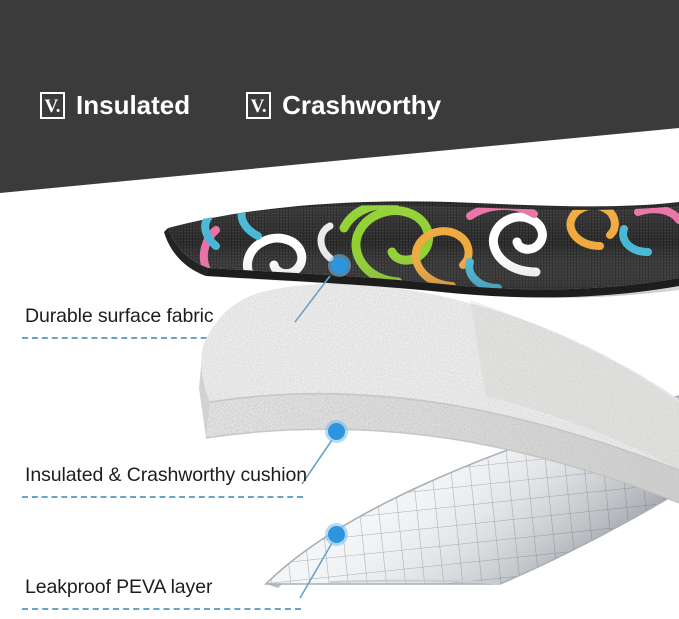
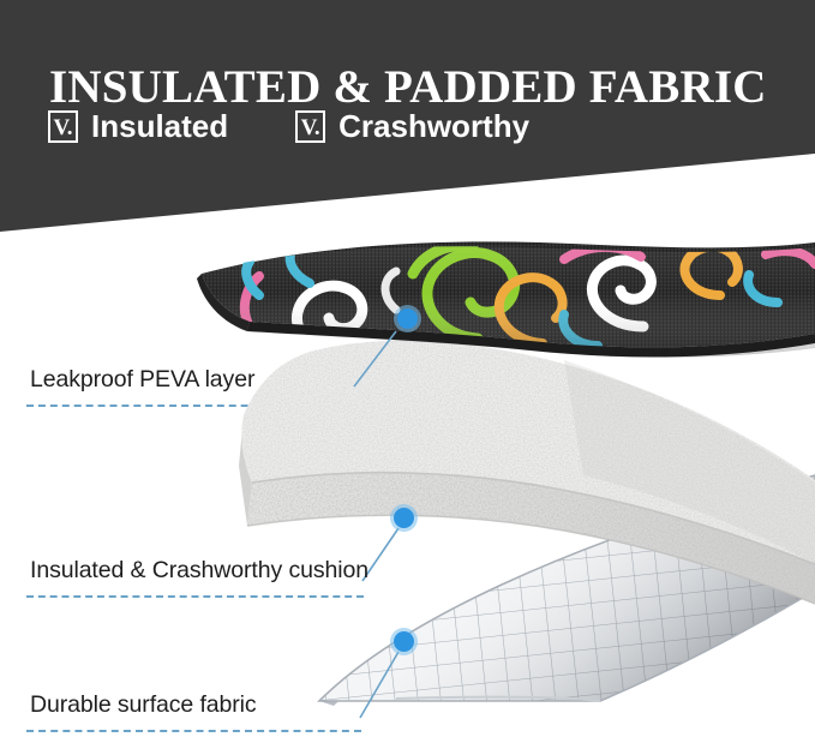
+ INSULATED & PADDED FABRIC
  V.
  Insulated
  V.
  Crashworthy
- Durable surface fabric
+ Leakproof PEVA layer
  Insulated & Crashworthy cushion
- Leakproof PEVA layer
+ Durable surface fabric
